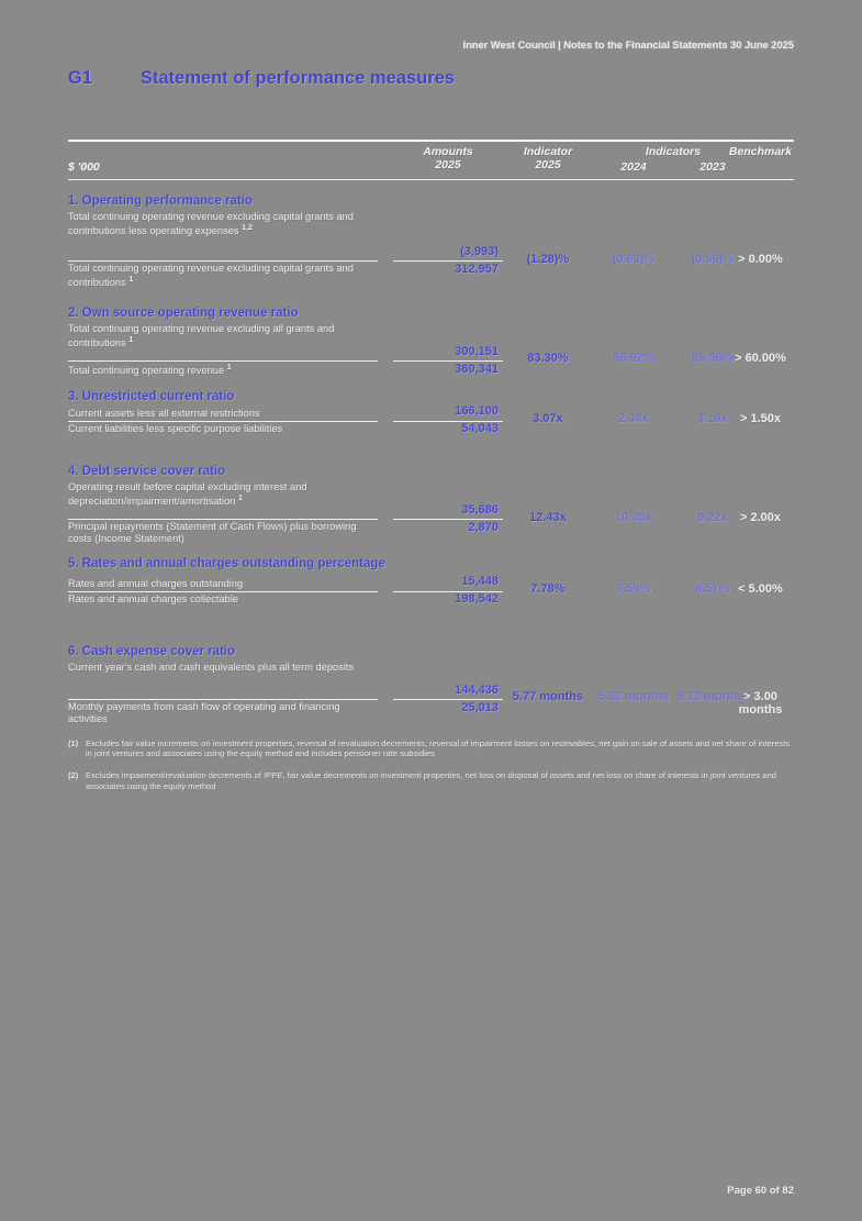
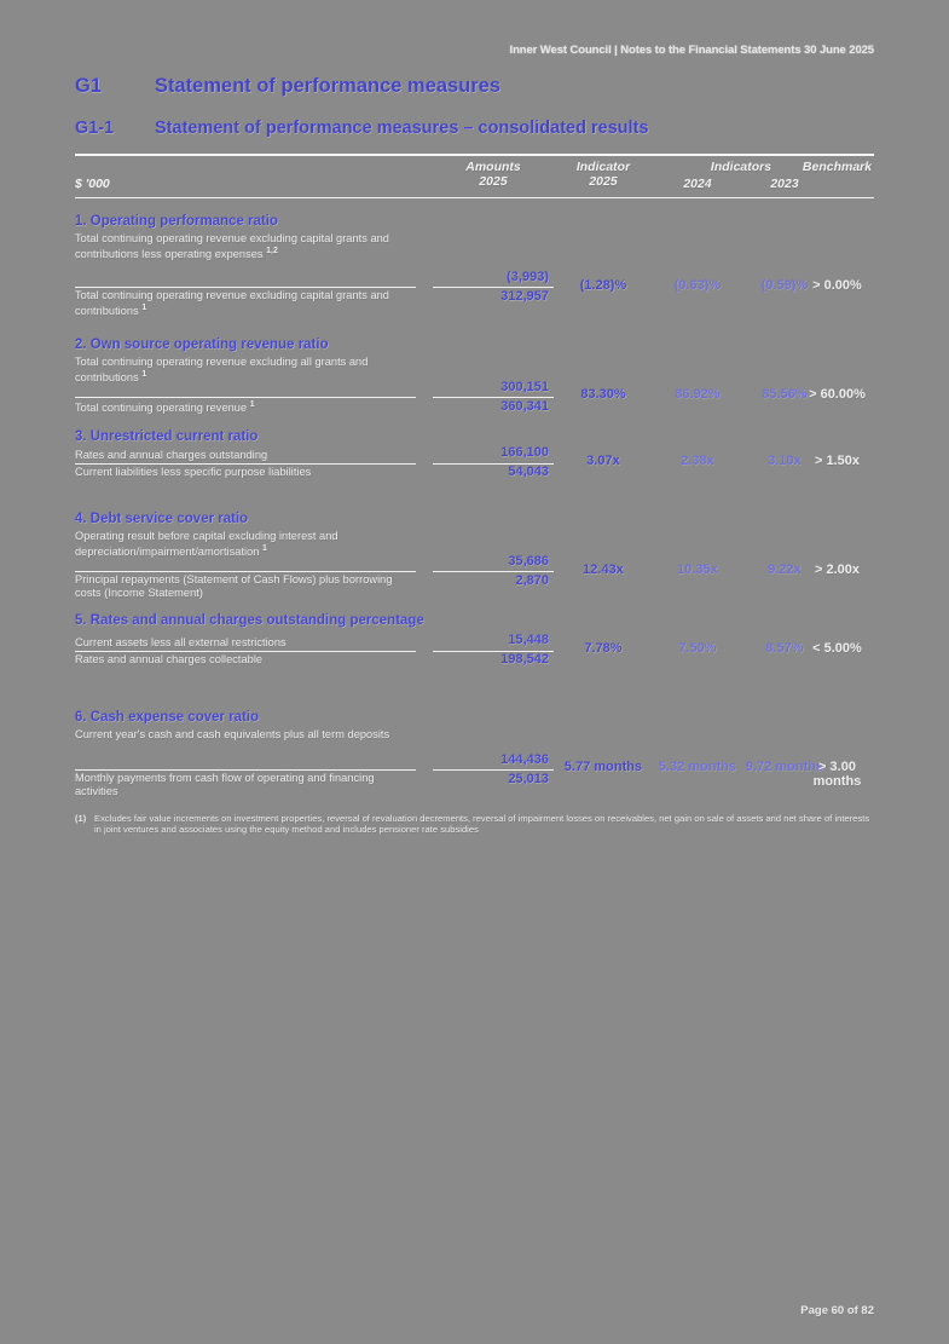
  Inner West Council | Notes to the Financial Statements 30 June 2025
  G1 Statement of performance measures
+ G1-1 Statement of performance measures – consolidated results
  $ '000
  Amounts
  2025
  Indicator
  2025
  Indicators
  2024
  2023
  Benchmark
  1. Operating performance ratio
  Total continuing operating revenue excluding capital grants and contributions less operating expenses
  (3,993)
  Total continuing operating revenue excluding capital grants and contributions
  312,957
  (1.28)%
  (0.63)%
  (0.59)%
  > 0.00%
  2. Own source operating revenue ratio
  Total continuing operating revenue excluding all grants and contributions
  300,151
  Total continuing operating revenue
  360,341
  83.30%
  86.92%
  85.56%
  > 60.00%
  3. Unrestricted current ratio
- Current assets less all external restrictions
+ Rates and annual charges outstanding
  166,100
  Current liabilities less specific purpose liabilities
  54,043
  3.07x
  2.38x
  3.10x
  > 1.50x
  4. Debt service cover ratio
  Operating result before capital excluding interest and depreciation/impairment/amortisation
  35,686
  Principal repayments (Statement of Cash Flows) plus borrowing costs (Income Statement)
  2,870
  12.43x
  10.35x
  9.22x
  > 2.00x
  5. Rates and annual charges outstanding percentage
- Rates and annual charges outstanding
+ Current assets less all external restrictions
  15,448
  Rates and annual charges collectable
  198,542
  7.78%
  7.50%
  8.57%
  < 5.00%
  6. Cash expense cover ratio
  Current year's cash and cash equivalents plus all term deposits
  144,436
  Monthly payments from cash flow of operating and financing activities
  25,013
  5.77 months
  5.32 months
  9.72 months
  > 3.00 months
  (1)
  Excludes fair value increments on investment properties, reversal of revaluation decrements, reversal of impairment losses on receivables, net gain on sale of assets and net share of interests in joint ventures and associates using the equity method and includes pensioner rate subsidies
- (2)
- Excludes impairment/revaluation decrements of IPPE, fair value decrements on investment properties, net loss on disposal of assets and net loss on share of interests in joint ventures and associates using the equity method
  Page 60 of 82
